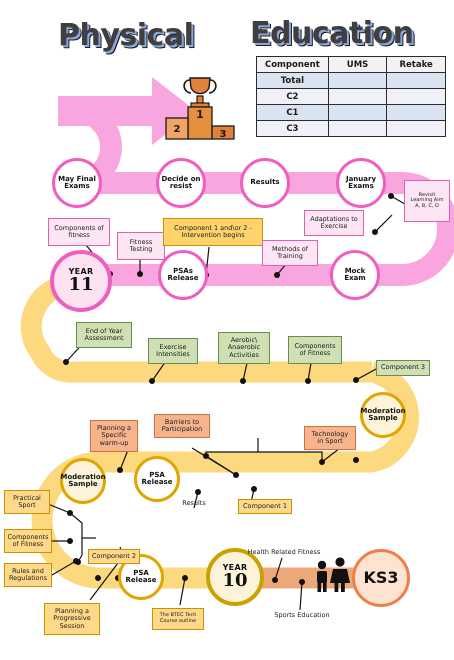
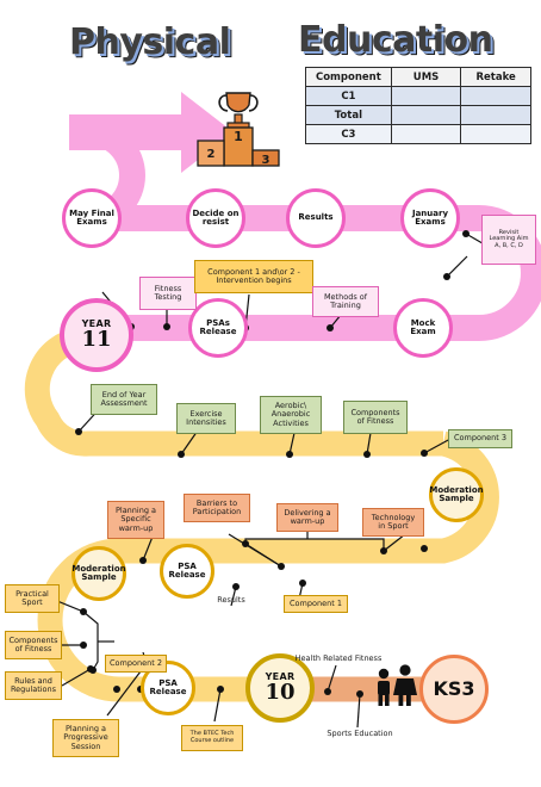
  Physical
  Education
  1
  2
  3
  Component	UMS	Retake
- Total
+ C1
- C2
- C1
+ Total
  C3
  May Final Exams
  Decide on resist
  Results
  January Exams
  PSAs Release
  Mock Exam
  YEAR
  11
- Components of fitness
  Fitness Testing
  Component 1 and\or 2 - Intervention begins
  Methods of Training
- Adaptations to Exercise
  End of Year Assessment
  Exercise Intensities
  Aerobic\ Anaerobic Activities
  Components of Fitness
  Component 3
  Moderation Sample
  Moderation Sample
  PSA Release
  PSA Release
  Planning a Specific warm-up
  Barriers to Participation
+ Delivering a warm-up
  Technology in Sport
  Results
  Component 1
  Practical Sport
  Components of Fitness
  Rules and Regulations
  Component 2
  Planning a Progressive Session
  YEAR
  10
  KS3
  Health Related Fitness
  Sports Education
